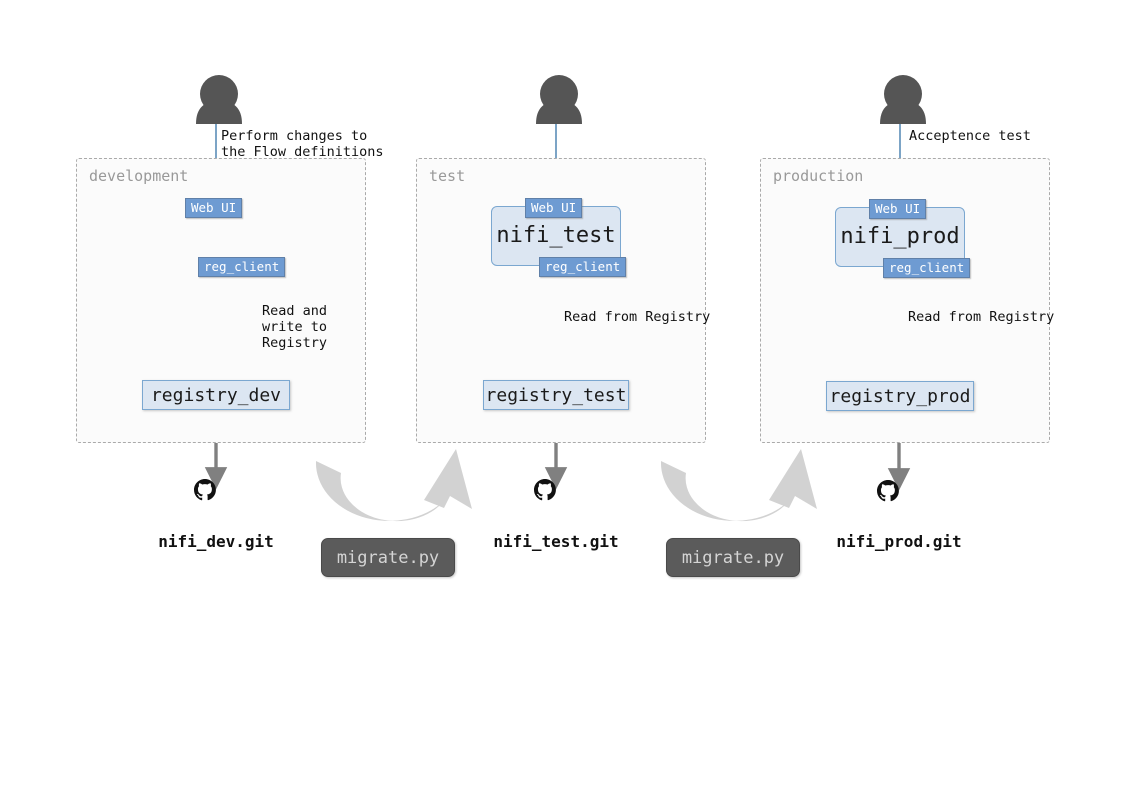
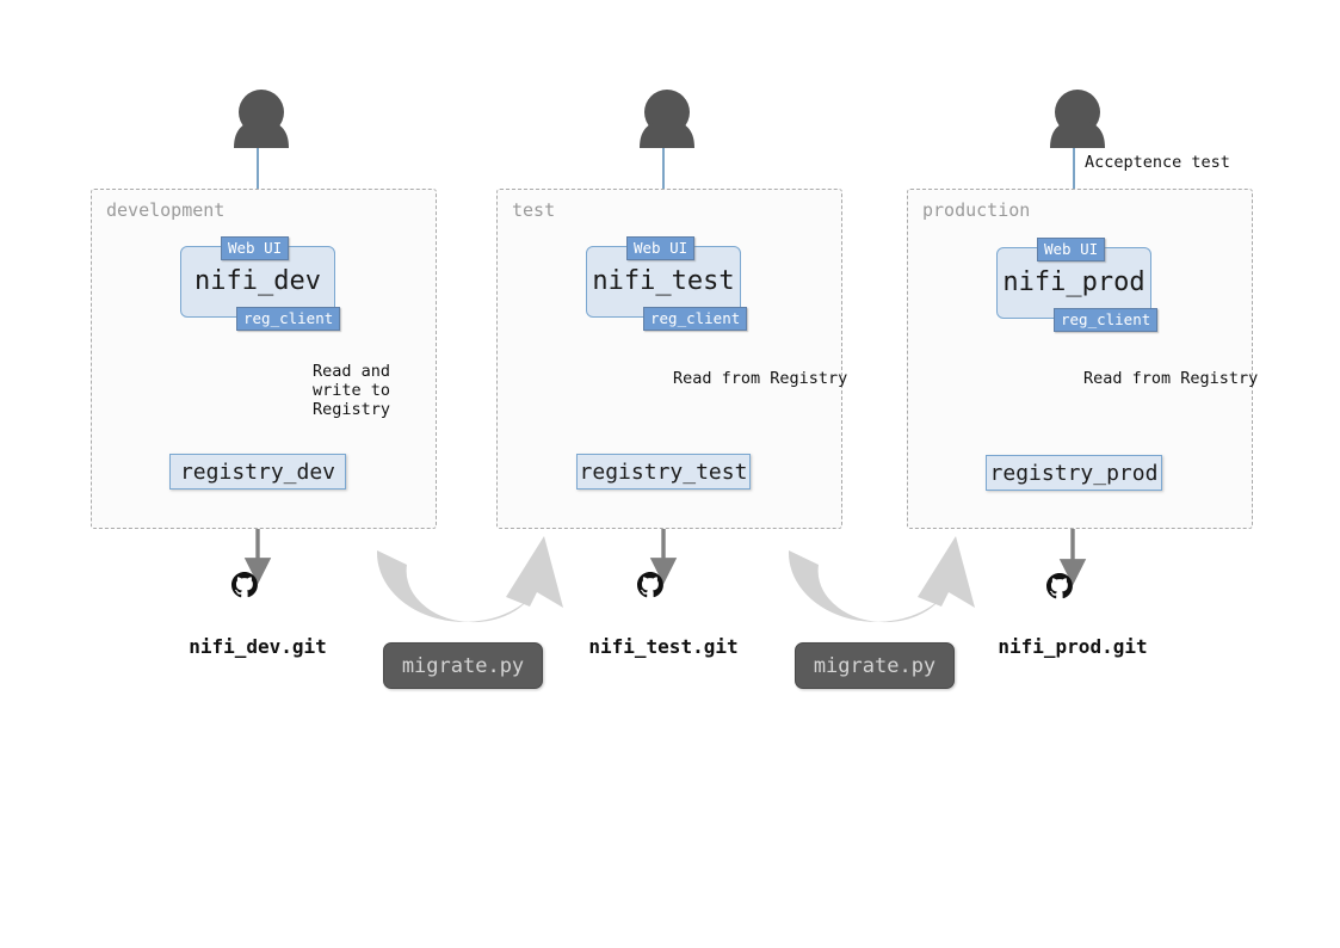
  development
  test
  production
- Perform changes to
- the Flow definitions
  Acceptence test
+ nifi_dev
  Web UI
  reg_client
  nifi_test
  Web UI
  reg_client
  nifi_prod
  Web UI
  reg_client
  Read and
  write to
  Registry
  Read from Registry
  Read from Registry
  registry_dev
  registry_test
  registry_prod
  nifi_dev.git
  nifi_test.git
  nifi_prod.git
  migrate.py
  migrate.py
